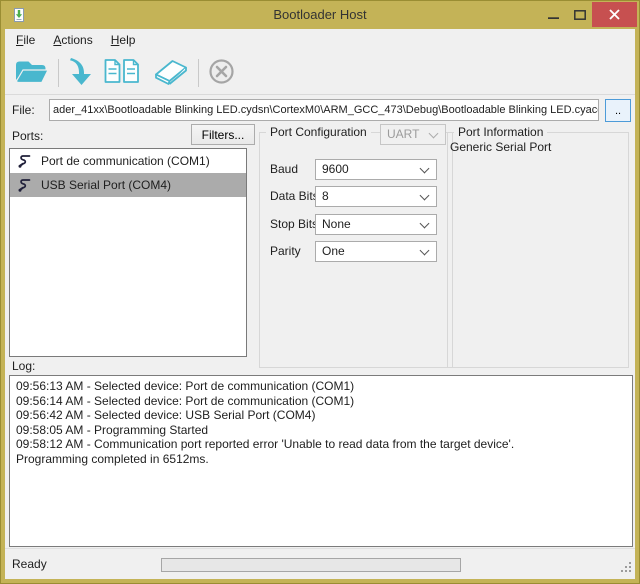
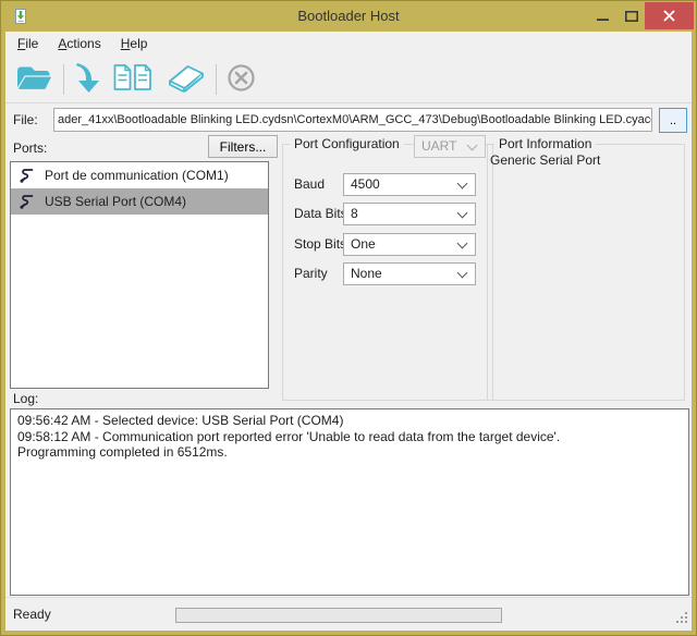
  Bootloader Host
  File
  Actions
  Help
  File:
  ader_41xx\Bootloadable Blinking LED.cydsn\CortexM0\ARM_GCC_473\Debug\Bootloadable Blinking LED.cyac
  ..
  Ports:
  Filters...
  Port de communication (COM1)
  USB Serial Port (COM4)
  Port Configuration
  UART
  Baud
- 9600
+ 4500
  Data Bit
  8
  Stop Bit
- None
+ One
  Parity
- One
+ None
  Port Information
  Generic Serial Port
  Log:
- 09:56:13 AM - Selected device: Port de communication (COM1)
- 09:56:14 AM - Selected device: Port de communication (COM1)
  09:56:42 AM - Selected device: USB Serial Port (COM4)
- 09:58:05 AM - Programming Started
  09:58:12 AM - Communication port reported error 'Unable to read data from the target device'.
  Programming completed in 6512ms.
  Ready
